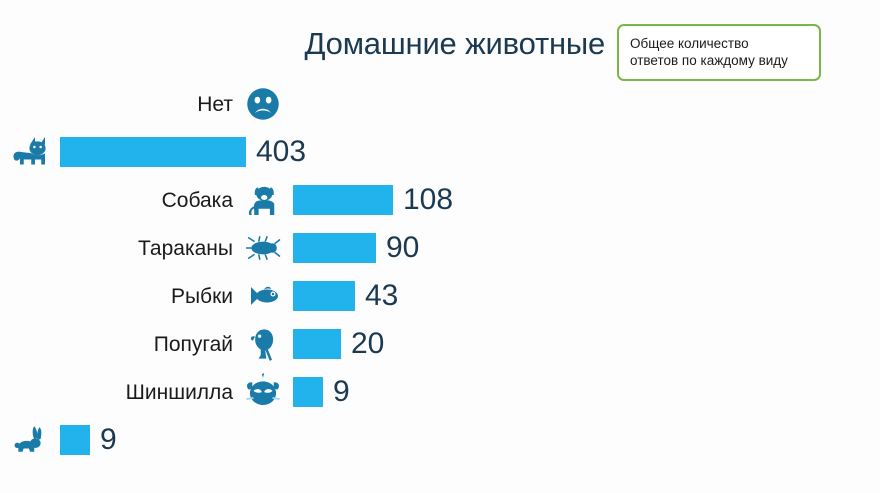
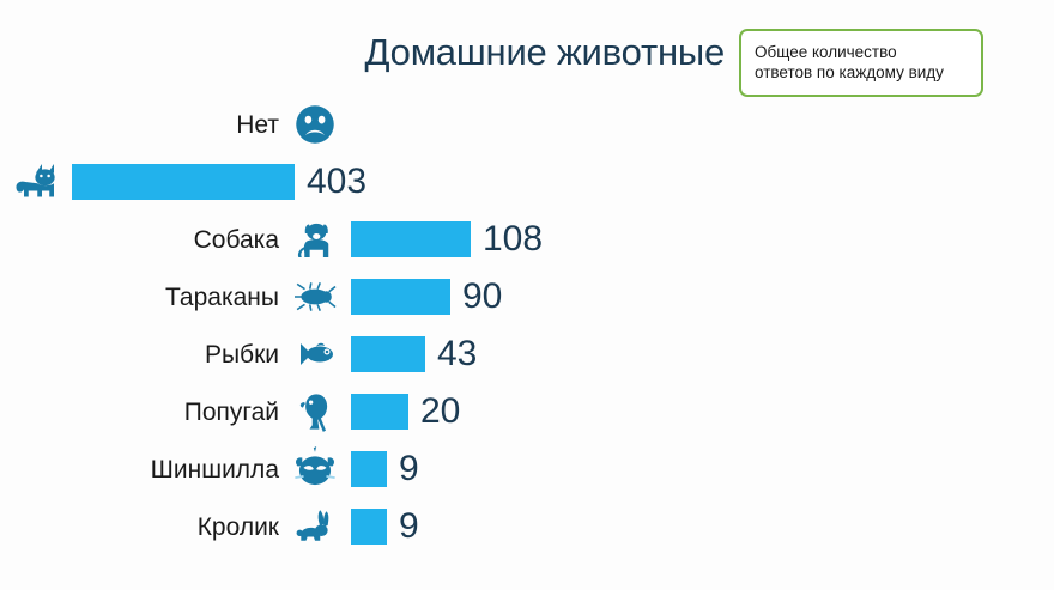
  Домашние животные
  Общее количество
  ответов по каждому виду
  Нет
  403
  Собака
  108
  Тараканы
  90
  Рыбки
  43
  Попугай
  20
  Шиншилла
  9
+ Кролик
  9
